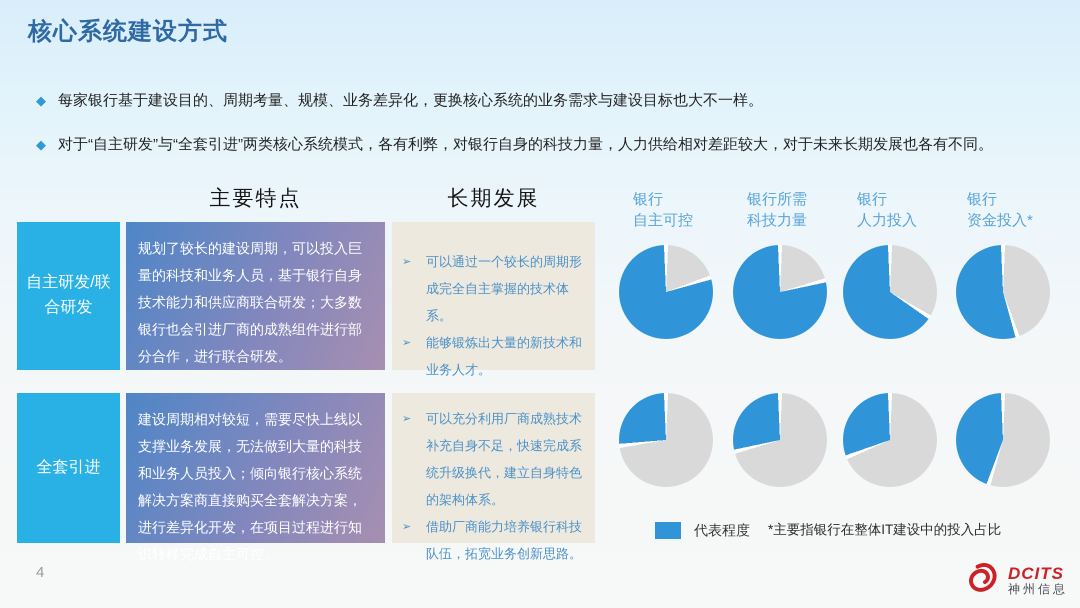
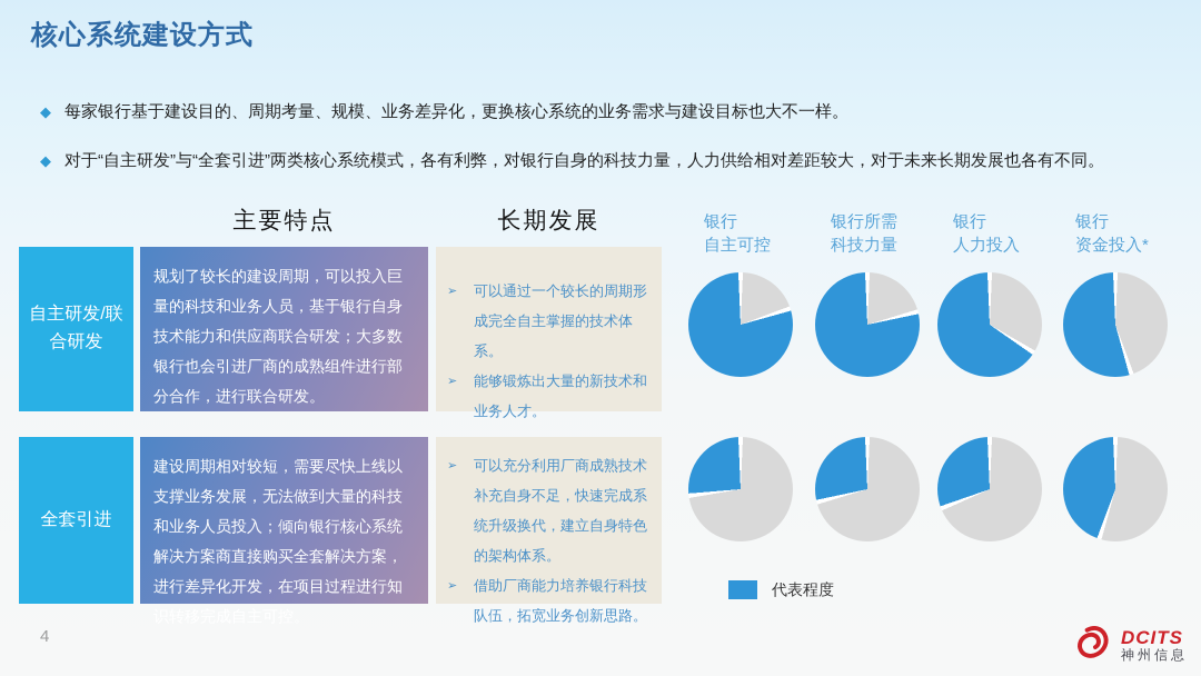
  核心系统建设方式
  ◆
  每家银行基于建设目的、周期考量、规模、业务差异化，更换核心系统的业务需求与建设目标也大不一样。
  ◆
  对于“自主研发”与“全套引进”两类核心系统模式，各有利弊，对银行自身的科技力量，人力供给相对差距较大，对于未来长期发展也各有不同。
  主要特点
  长期发展
  自主研发/联合研发
  规划了较长的建设周期，可以投入巨量的科技和业务人员，基于银行自身技术能力和供应商联合研发；大多数银行也会引进厂商的成熟组件进行部分合作，进行联合研发。
  ➢
  可以通过一个较长的周期形成完全自主掌握的技术体系。
  ➢
  能够锻炼出大量的新技术和业务人才。
  全套引进
  建设周期相对较短，需要尽快上线以支撑业务发展，无法做到大量的科技和业务人员投入；倾向银行核心系统解决方案商直接购买全套解决方案，进行差异化开发，在项目过程进行知
  ➢
  可以充分利用厂商成熟技术补充自身不足，快速完成系统升级换代，建立自身特色的架构体系。
  ➢
  借助厂商能力培养银行科技队伍，拓宽业务创新思路。
  银行
  自主可控
  银行所需
  科技力量
  银行
  人力投入
  银行
  资金投入*
  代表程度
- *主要指银行在整体IT建设中的投入占比
  4
  DCITS
  神州信息
